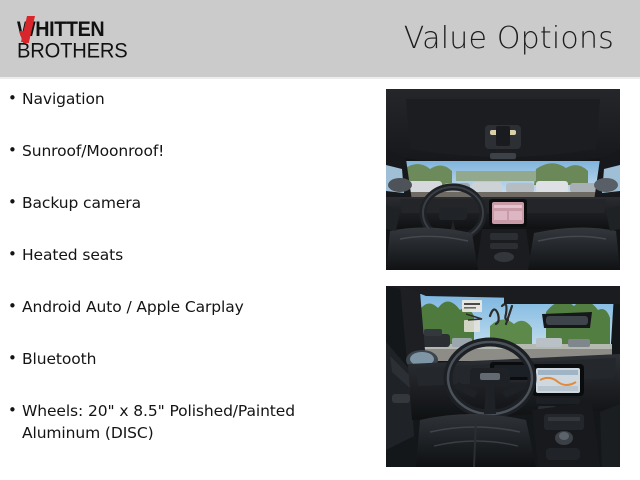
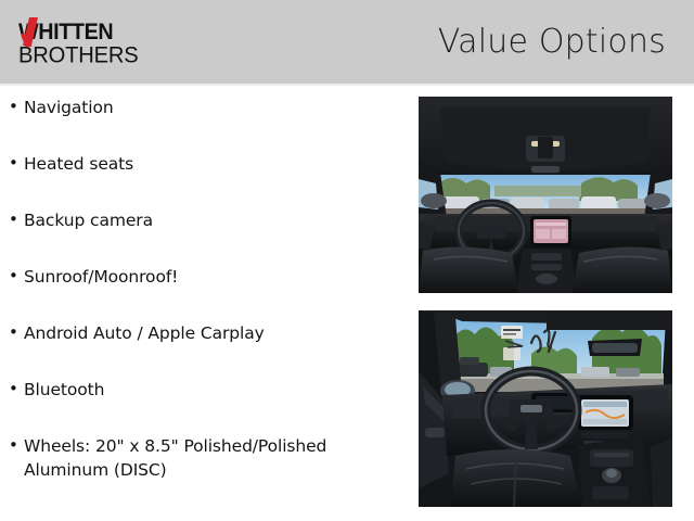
  HITTEN
  BROTHERS
  Value Options
  Navigation
- Sunroof/Moonroof!
+ Heated seats
  Backup camera
- Heated seats
+ Sunroof/Moonroof!
  Android Auto / Apple Carplay
  Bluetooth
- Wheels: 20" x 8.5" Polished/Painted Aluminum (DISC)
+ Wheels: 20" x 8.5" Polished/Polished Aluminum (DISC)
